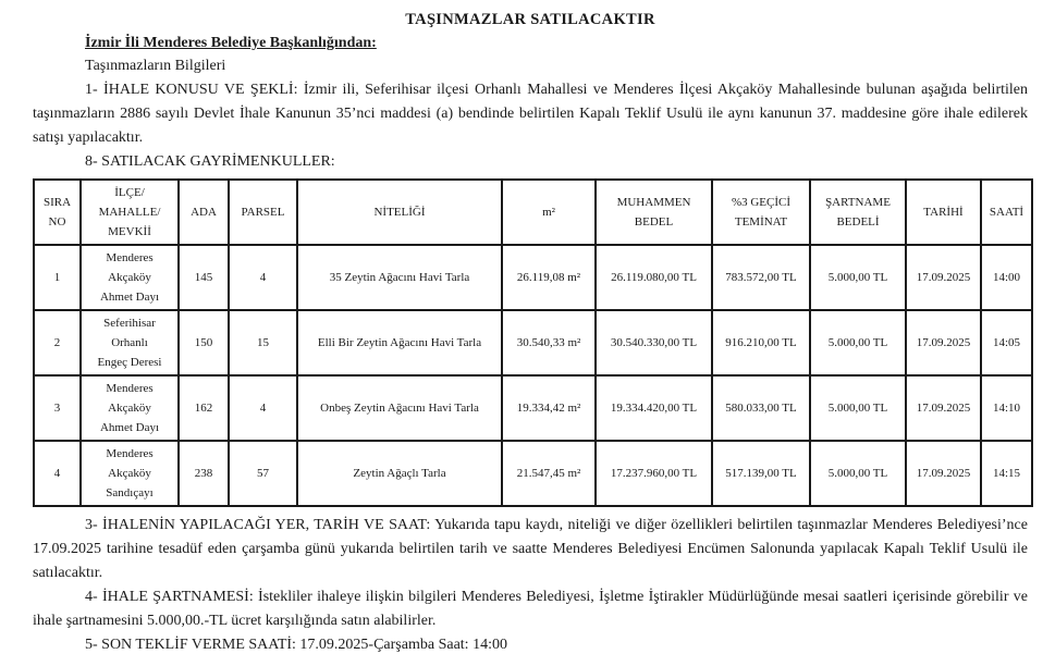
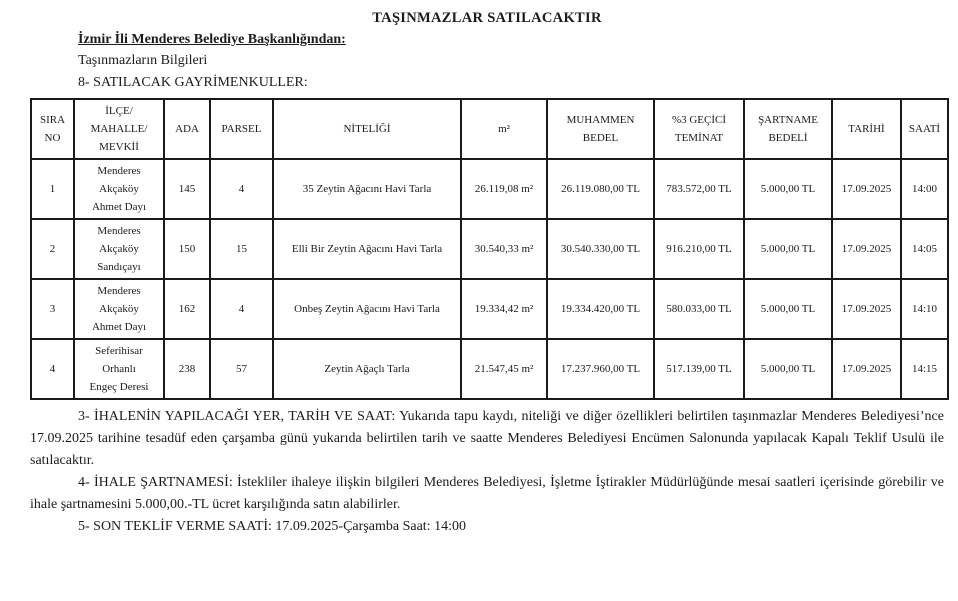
  TAŞINMAZLAR SATILACAKTIR
  İzmir İli Menderes Belediye Başkanlığından:
  Taşınmazların Bilgileri
- 1- İHALE KONUSU VE ŞEKLİ: İzmir ili, Seferihisar ilçesi Orhanlı Mahallesi ve Menderes İlçesi Akçaköy Mahallesinde bulunan aşağıda belirtilen taşınmazların 2886 sayılı Devlet İhale Kanunun 35’nci maddesi (a) bendinde belirtilen Kapalı Teklif Usulü ile aynı kanunun 37. maddesine göre ihale edilerek satışı yapılacaktır.
  8- SATILACAK GAYRİMENKULLER:
  SIRA NO	İLÇE/ MAHALLE/ MEVKİİ	ADA	PARSEL	NİTELİĞİ	m²	MUHAMMEN BEDEL	%3 GEÇİCİ TEMİNAT	ŞARTNAME BEDELİ	TARİHİ	SAATİ
  1	Menderes Akçaköy Ahmet Dayı	145	4	35 Zeytin Ağacını Havi Tarla	26.119,08 m²	26.119.080,00 TL	783.572,00 TL	5.000,00 TL	17.09.2025	14:00
- 2	Seferihisar Orhanlı Engeç Deresi	150	15	Elli Bir Zeytin Ağacını Havi Tarla	30.540,33 m²	30.540.330,00 TL	916.210,00 TL	5.000,00 TL	17.09.2025	14:05
+ 2	Menderes Akçaköy Sandıçayı	150	15	Elli Bir Zeytin Ağacını Havi Tarla	30.540,33 m²	30.540.330,00 TL	916.210,00 TL	5.000,00 TL	17.09.2025	14:05
  3	Menderes Akçaköy Ahmet Dayı	162	4	Onbeş Zeytin Ağacını Havi Tarla	19.334,42 m²	19.334.420,00 TL	580.033,00 TL	5.000,00 TL	17.09.2025	14:10
- 4	Menderes Akçaköy Sandıçayı	238	57	Zeytin Ağaçlı Tarla	21.547,45 m²	17.237.960,00 TL	517.139,00 TL	5.000,00 TL	17.09.2025	14:15
+ 4	Seferihisar Orhanlı Engeç Deresi	238	57	Zeytin Ağaçlı Tarla	21.547,45 m²	17.237.960,00 TL	517.139,00 TL	5.000,00 TL	17.09.2025	14:15
  3- İHALENİN YAPILACAĞI YER, TARİH VE SAAT: Yukarıda tapu kaydı, niteliği ve diğer özellikleri belirtilen taşınmazlar Menderes Belediyesi’nce 17.09.2025 tarihine tesadüf eden çarşamba günü yukarıda belirtilen tarih ve saatte Menderes Belediyesi Encümen Salonunda yapılacak Kapalı Teklif Usulü ile satılacaktır.
  4- İHALE ŞARTNAMESİ: İstekliler ihaleye ilişkin bilgileri Menderes Belediyesi, İşletme İştirakler Müdürlüğünde mesai saatleri içerisinde görebilir ve ihale şartnamesini 5.000,00.-TL ücret karşılığında satın alabilirler.
  5- SON TEKLİF VERME SAATİ: 17.09.2025-Çarşamba Saat: 14:00
